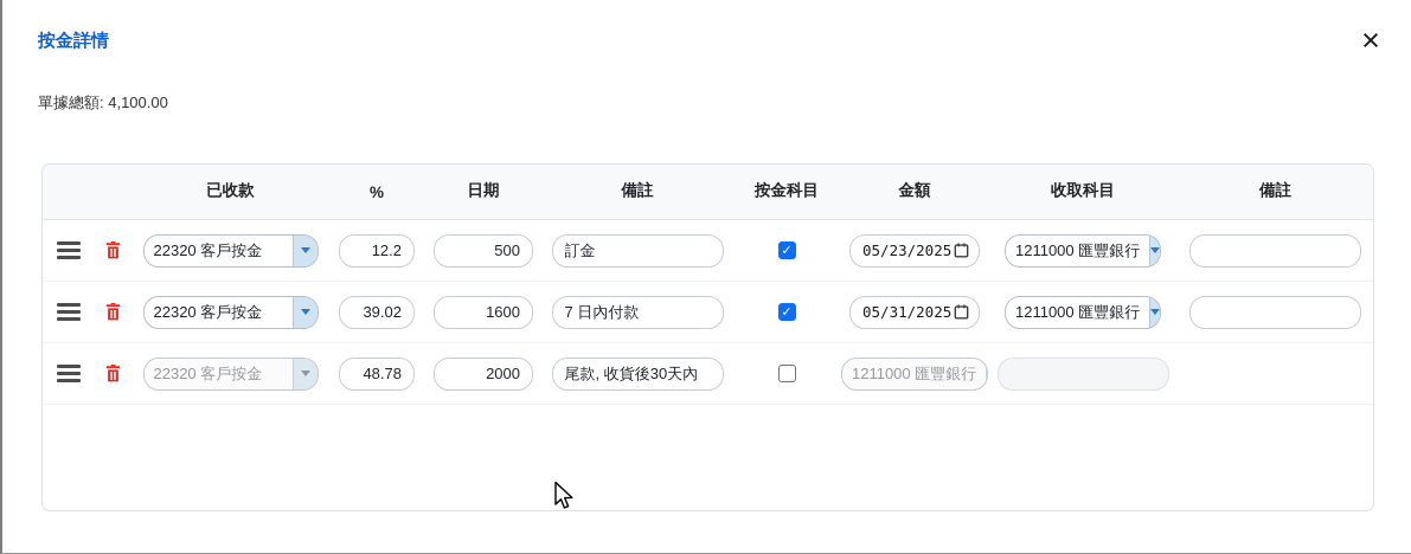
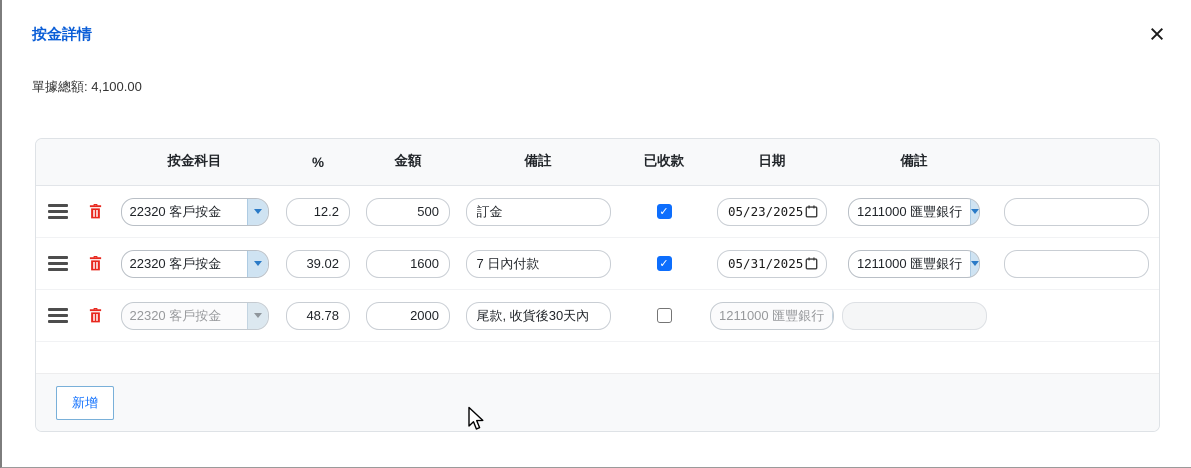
  按金詳情
  ×
  單據總額: 4,100.00
- 已收款
+ 按金科目
  %
- 日期
+ 金額
  備註
- 按金科目
+ 已收款
- 金額
+ 日期
- 收取科目
  備註
  22320 客戶按金
  12.2
  500
  訂金
  ✓
  05/23/2025
  1211000 匯豐銀行
  22320 客戶按金
  39.02
  1600
  7 日內付款
  ✓
  05/31/2025
  1211000 匯豐銀行
  22320 客戶按金
  48.78
  2000
  尾款, 收貨後30天內
  1211000 匯豐銀行
+ 新增
